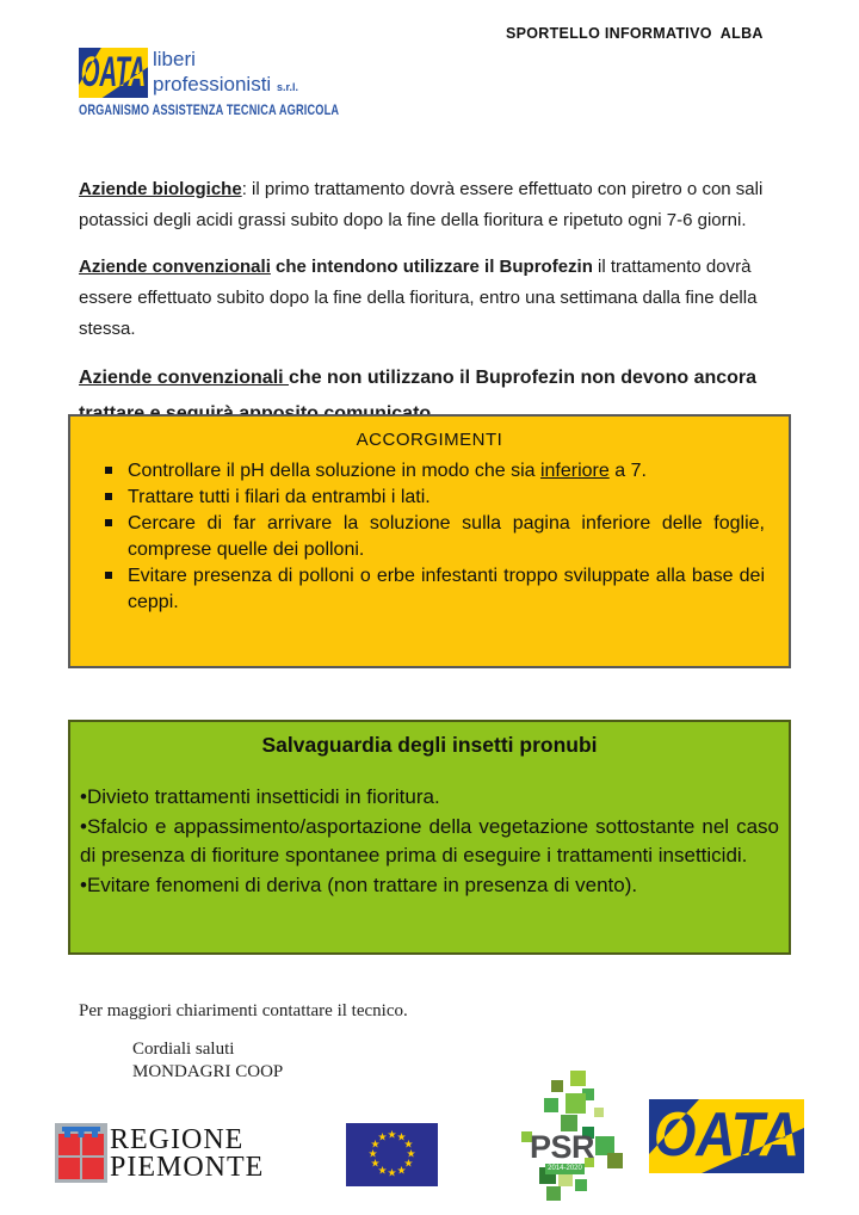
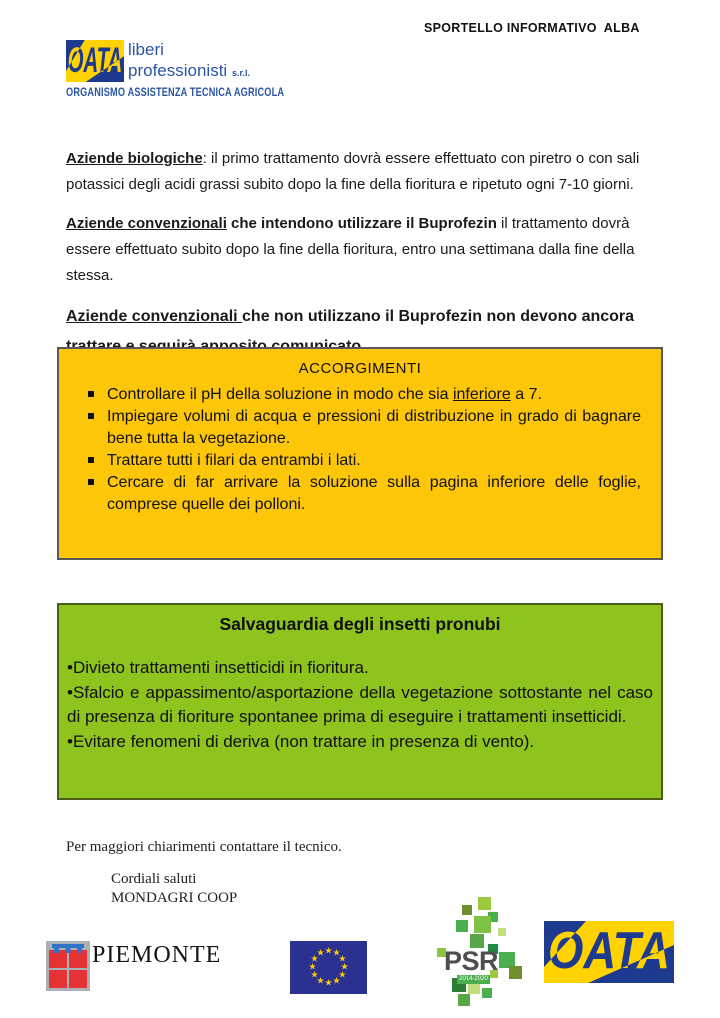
  SPORTELLO INFORMATIVO ALBA
  OATA
  liberi
  professionisti s.r.l.
  ORGANISMO ASSISTENZA TECNICA AGRICOLA
- Aziende biologiche: il primo trattamento dovrà essere effettuato con piretro o con sali potassici degli acidi grassi subito dopo la fine della fioritura e ripetuto ogni 7-6 giorni.
+ Aziende biologiche: il primo trattamento dovrà essere effettuato con piretro o con sali potassici degli acidi grassi subito dopo la fine della fioritura e ripetuto ogni 7-10 giorni.
  Aziende convenzionali che intendono utilizzare il Buprofezin il trattamento dovrà essere effettuato subito dopo la fine della fioritura, entro una settimana dalla fine della stessa.
  ACCORGIMENTI
  Controllare il pH della soluzione in modo che sia inferiore a 7.
+ Impiegare volumi di acqua e pressioni di distribuzione in grado di bagnare bene tutta la vegetazione.
  Trattare tutti i filari da entrambi i lati.
  Cercare di far arrivare la soluzione sulla pagina inferiore delle foglie, comprese quelle dei polloni.
- Evitare presenza di polloni o erbe infestanti troppo sviluppate alla base dei ceppi.
  Salvaguardia degli insetti pronubi
  •Divieto trattamenti insetticidi in fioritura.
  •Sfalcio e appassimento/asportazione della vegetazione sottostante nel caso di presenza di fioriture spontanee prima di eseguire i trattamenti insetticidi.
  •Evitare fenomeni di deriva (non trattare in presenza di vento).
  Per maggiori chiarimenti contattare il tecnico.
  Cordiali saluti
  MONDAGRI COOP
- REGIONE
  PIEMONTE
  ★
  ★
  ★
  ★
  ★
  ★
  ★
  ★
  ★
  ★
  ★
  ★
  PSR
  OATA
